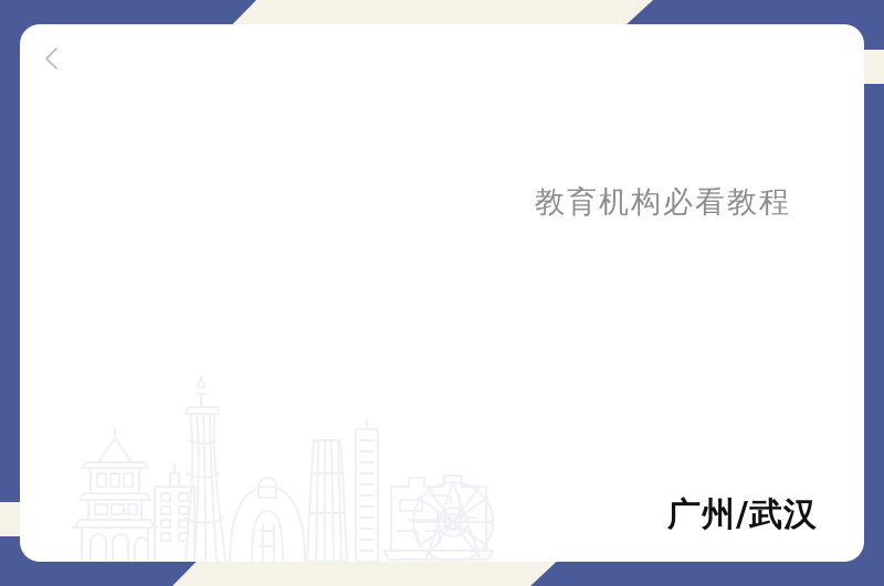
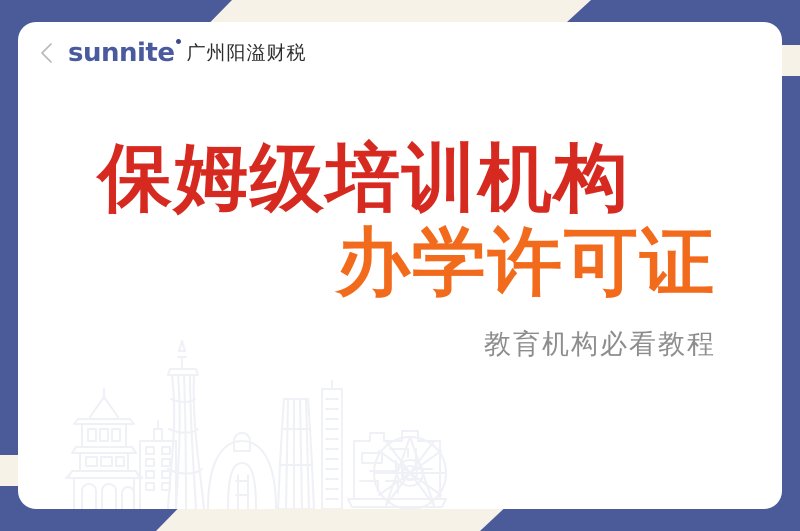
+ sunnite
+ 广州阳溢财税
+ 保姆级培训机构
+ 办学许可证
  教育机构必看教程
- 广州/武汉
